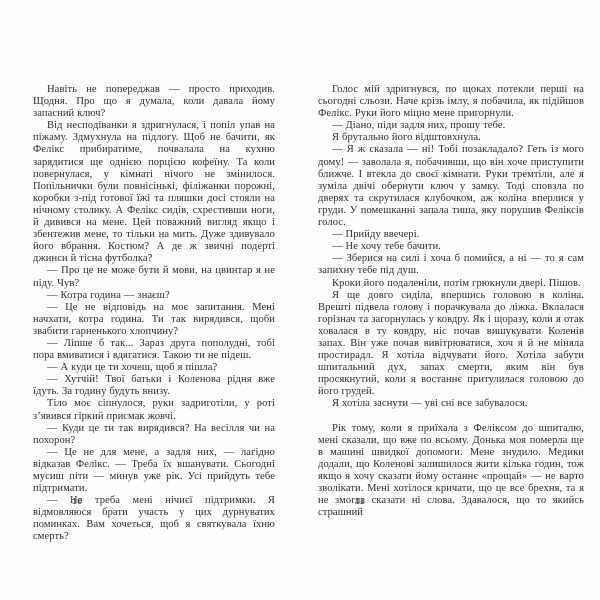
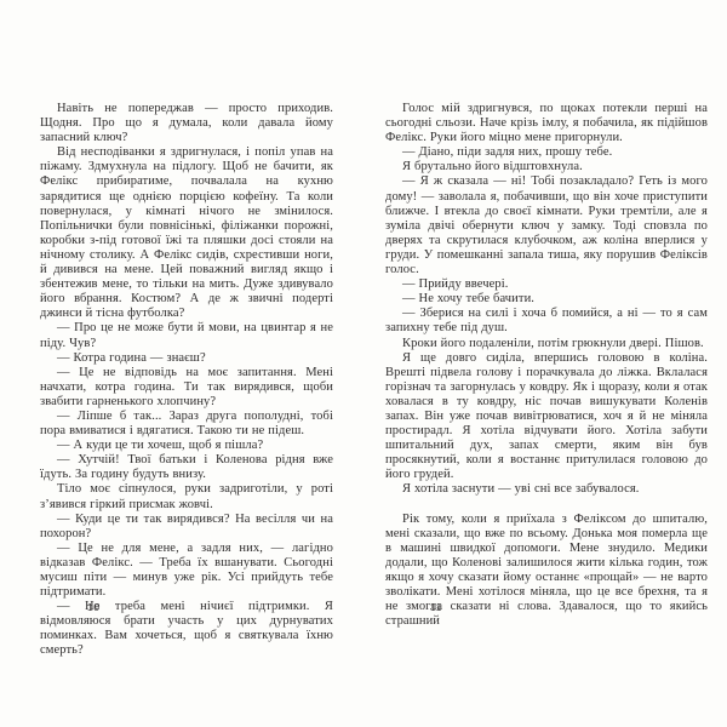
  Навіть не попереджав — просто приходив. Щодня. Про що я думала, коли давала йому запасний ключ?
  Від несподіванки я здригнулася, і попіл упав на піжаму. Здмухнула на підлогу. Щоб не бачити, як Фелікс прибиратиме, почвалала на кухню зарядитися ще однією порцією кофеїну. Та коли повернулася, у кімнаті нічого не змінилося. Попільнички були повнісінькі, філіжанки порожні, коробки з-під готової їжі та пляшки досі стояли на нічному столику. А Фелікс сидів, схрестивши ноги, й дивився на мене. Цей поважний вигляд якщо і збентежив мене, то тільки на мить. Дуже здивувало його вбрання. Костюм? А де ж звичні подерті джинси й тісна футболка?
  — Про це не може бути й мови, на цвинтар я не піду. Чув?
  — Котра година — знаєш?
  — Це не відповідь на моє запитання. Мені начхати, котра година. Ти так вирядився, щоби звабити гарненького хлопчину?
  — Ліпше б так... Зараз друга пополудні, тобі пора вмиватися і вдягатися. Такою ти не підеш.
  — А куди це ти хочеш, щоб я пішла?
  — Хутчій! Твої батьки і Коленова рідня вже їдуть. За годину будуть внизу.
  Тіло моє сіпнулося, руки задриготіли, у роті з’явився гіркий присмак жовчі.
  — Куди це ти так вирядився? На весілля чи на похорон?
  — Це не для мене, а задля них, — лагідно відказав Фелікс. — Треба їх вшанувати. Сьогодні мусиш піти — минув уже рік. Усі прийдуть тебе підтримати.
  — Не треба мені нічиєї підтримки. Я відмовляюся брати участь у цих дурнуватих поминках. Вам хочеться, щоб я святкувала їхню смерть?
  Голос мій здригнувся, по щоках потекли перші на сьогодні сльози. Наче крізь імлу, я побачила, як підійшов Фелікс. Руки його міцно мене пригорнули.
  — Діано, піди задля них, прошу тебе.
  Я брутально його відштовхнула.
  — Я ж сказала — ні! Тобі позакладало? Геть із мого дому! — заволала я, побачивши, що він хоче приступити ближче. І втекла до своєї кімнати. Руки тремтіли, але я зуміла двічі обернути ключ у замку. Тоді сповзла по дверях та скрутилася клубочком, аж коліна вперлися у груди. У помешканні запала тиша, яку порушив Феліксів голос.
  — Прийду ввечері.
  — Не хочу тебе бачити.
  — Зберися на силі і хоча б помийся, а ні — то я сам запихну тебе під душ.
  Кроки його подаленіли, потім грюкнули двері. Пішов.
  Я ще довго сиділа, впершись головою в коліна. Врешті підвела голову і порачкувала до ліжка. Вклалася горізнач та загорнулась у ковдру. Як і щоразу, коли я отак ховалася в ту ковдру, ніс почав вишукувати Коленів запах. Він уже почав вивітрюватися, хоч я й не міняла простирадл. Я хотіла відчувати його. Хотіла забути шпитальний дух, запах смерти, яким він був просякнутий, коли я востаннє притулилася головою до його грудей.
  Я хотіла заснути — уві сні все забувалося.
- Рік тому, коли я приїхала з Феліксом до шпиталю, мені сказали, що вже по всьому. Донька моя померла ще в машині швидкої допомоги. Мене знудило. Медики додали, що Коленові залишилося жити кілька годин, тож якщо я хочу сказати йому останнє «прощай» — не варто зволікати. Мені хотілося кричати, що це все брехня, та я не змогла сказати ні слова. Здавалося, що то якийсь страшний
+ Рік тому, коли я приїхала з Феліксом до шпиталю, мені сказали, що вже по всьому. Донька моя померла ще в машині швидкої допомоги. Мене знудило. Медики додали, що Коленові залишилося жити кілька годин, тож якщо я хочу сказати йому останнє «прощай» — не варто зволікати. Мені хотілося міняла, що це все брехня, та я не змогла сказати ні слова. Здавалося, що то якийсь страшний
  10
  11
